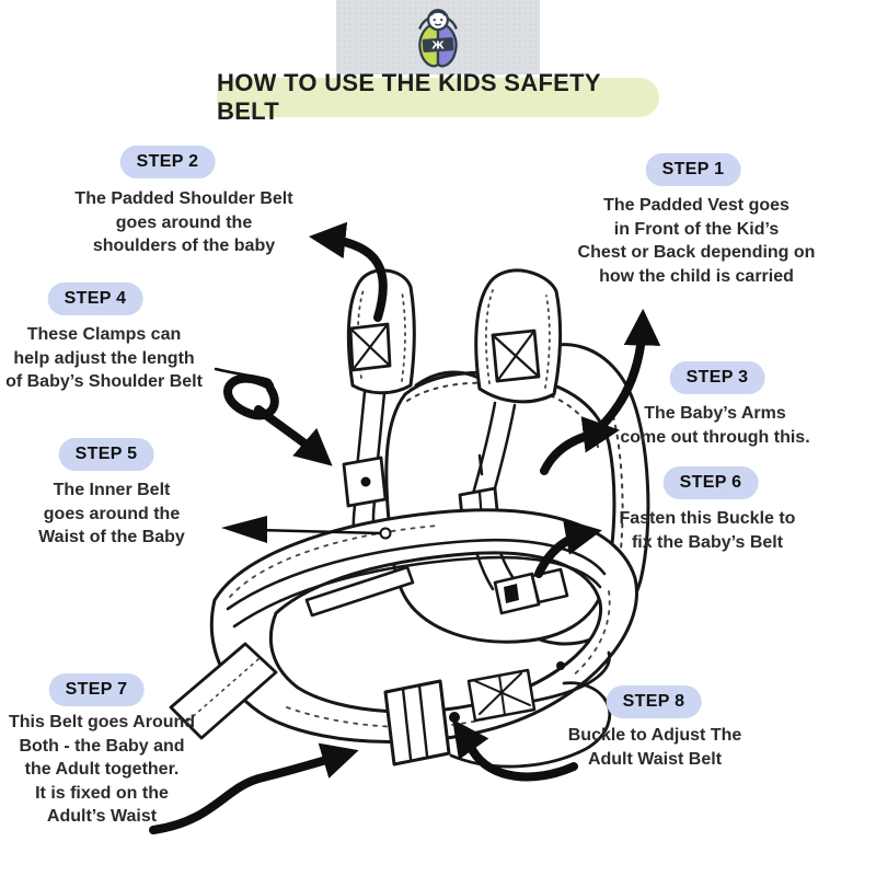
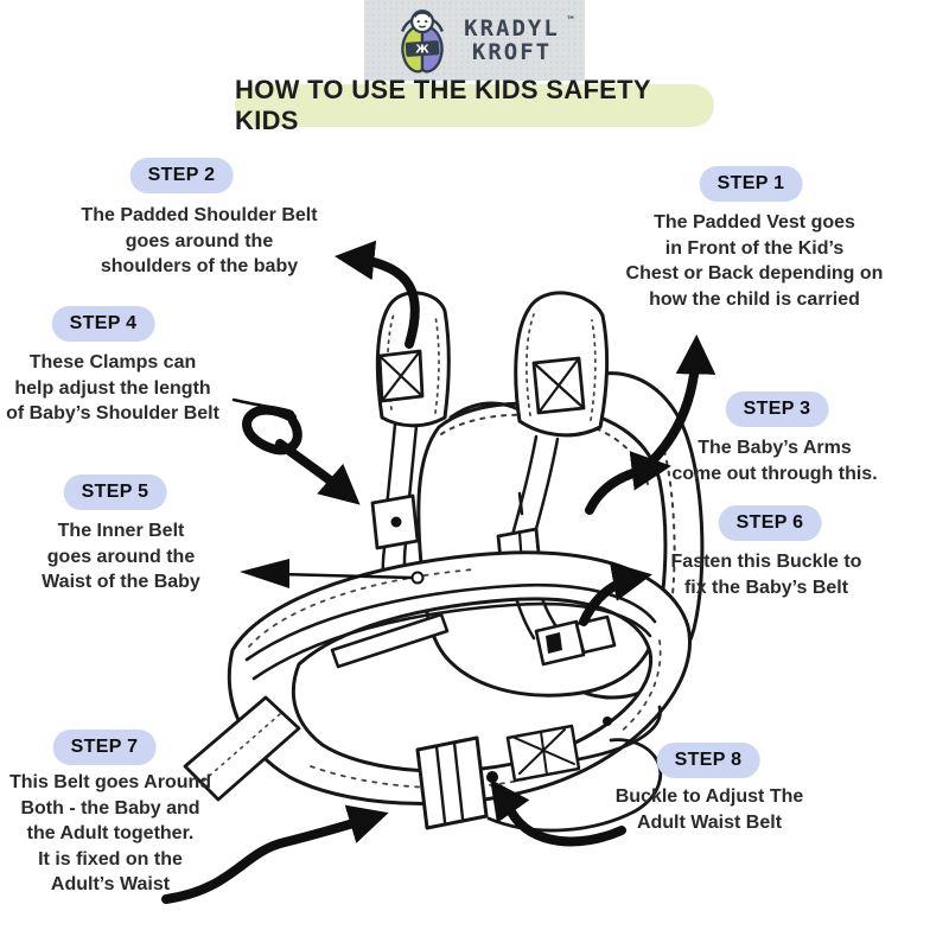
  Ж
+ KRADYL
+ KROFT
+ ™
- HOW TO USE THE KIDS SAFETY BELT
+ HOW TO USE THE KIDS SAFETY KIDS
  STEP 1
  The Padded Vest goes
  in Front of the Kid’s
  Chest or Back depending on
  how the child is carried
  STEP 2
  The Padded Shoulder Belt
  goes around the
  shoulders of the baby
  STEP 3
  The Baby’s Arms
  come out through this.
  STEP 4
  These Clamps can
  help adjust the length
  of Baby’s Shoulder Belt
  STEP 5
  The Inner Belt
  goes around the
  Waist of the Baby
  STEP 6
  Fasten this Buckle to
  fix the Baby’s Belt
  STEP 7
  This Belt goes Around
  Both - the Baby and
  the Adult together.
  It is fixed on the
  Adult’s Waist
  STEP 8
  Buckle to Adjust The
  Adult Waist Belt
